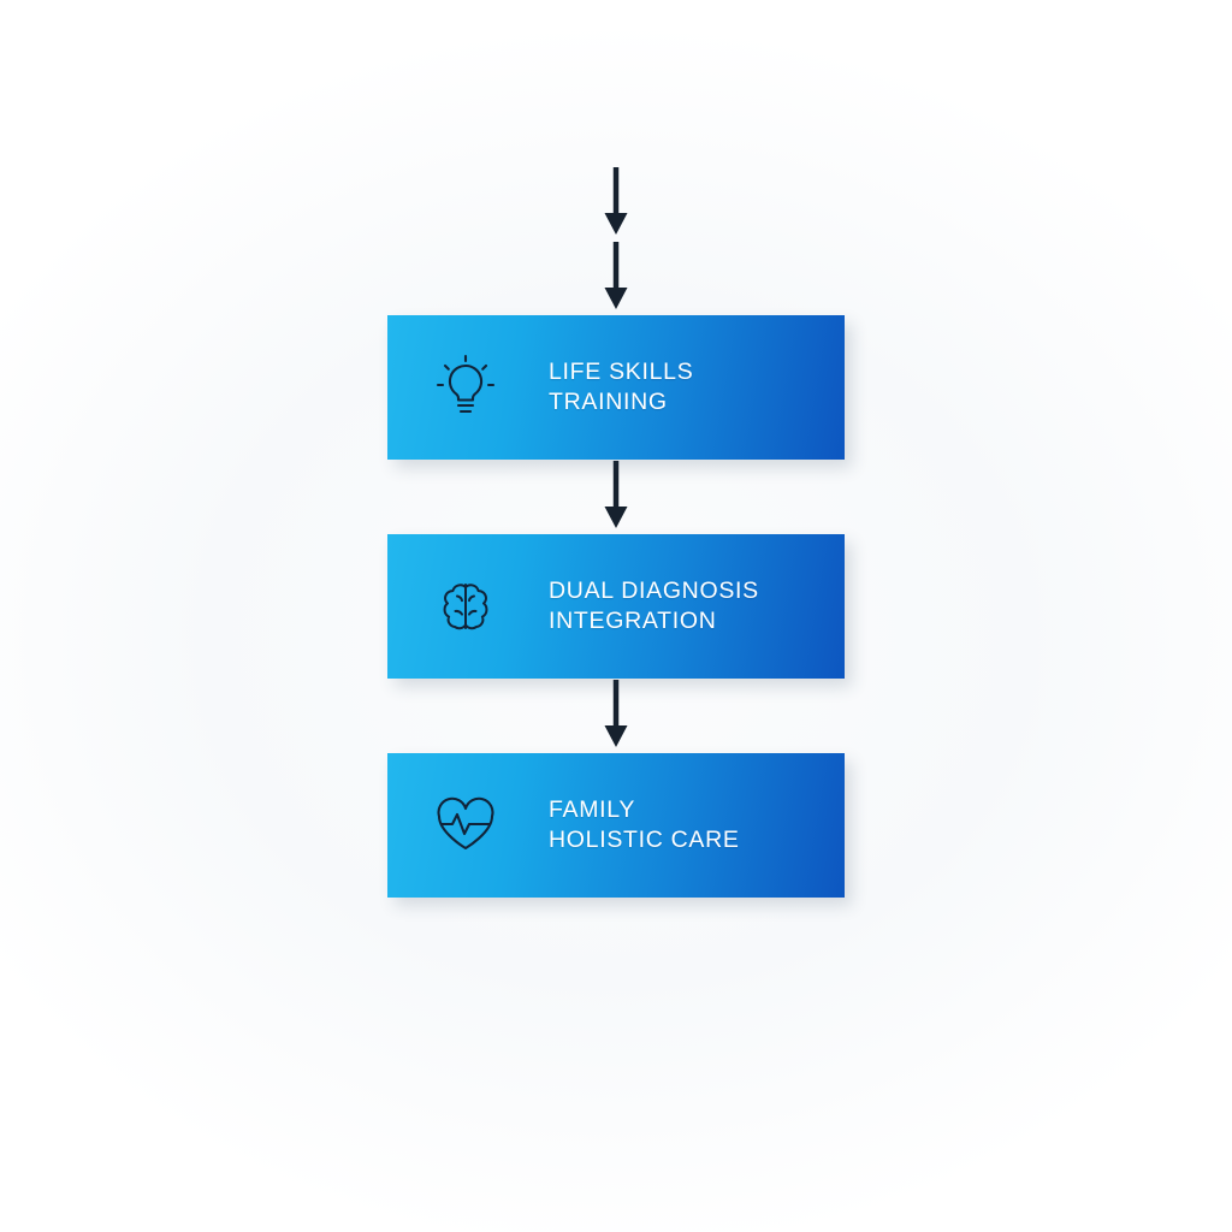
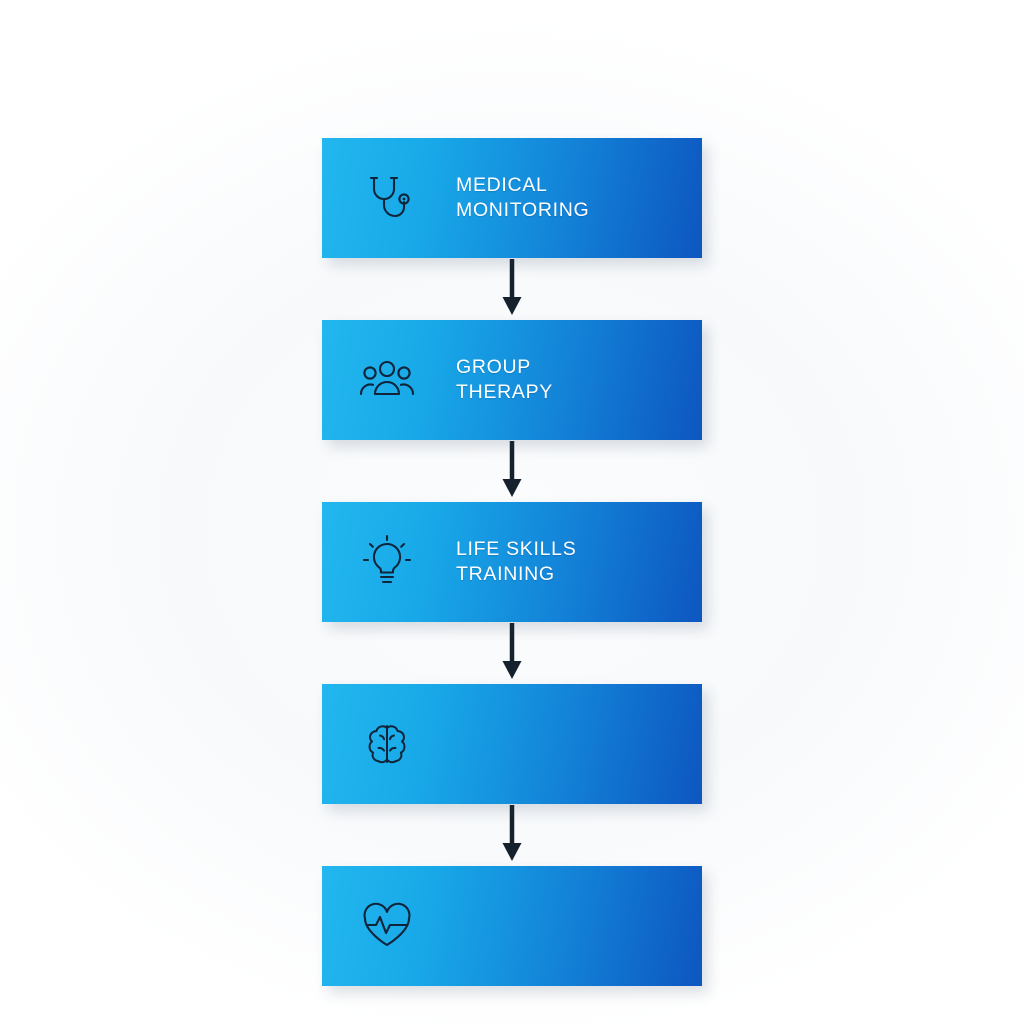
+ MEDICAL
+ MONITORING
+ GROUP
+ THERAPY
  LIFE SKILLS
  TRAINING
- DUAL DIAGNOSIS
- INTEGRATION
- FAMILY
- HOLISTIC CARE
